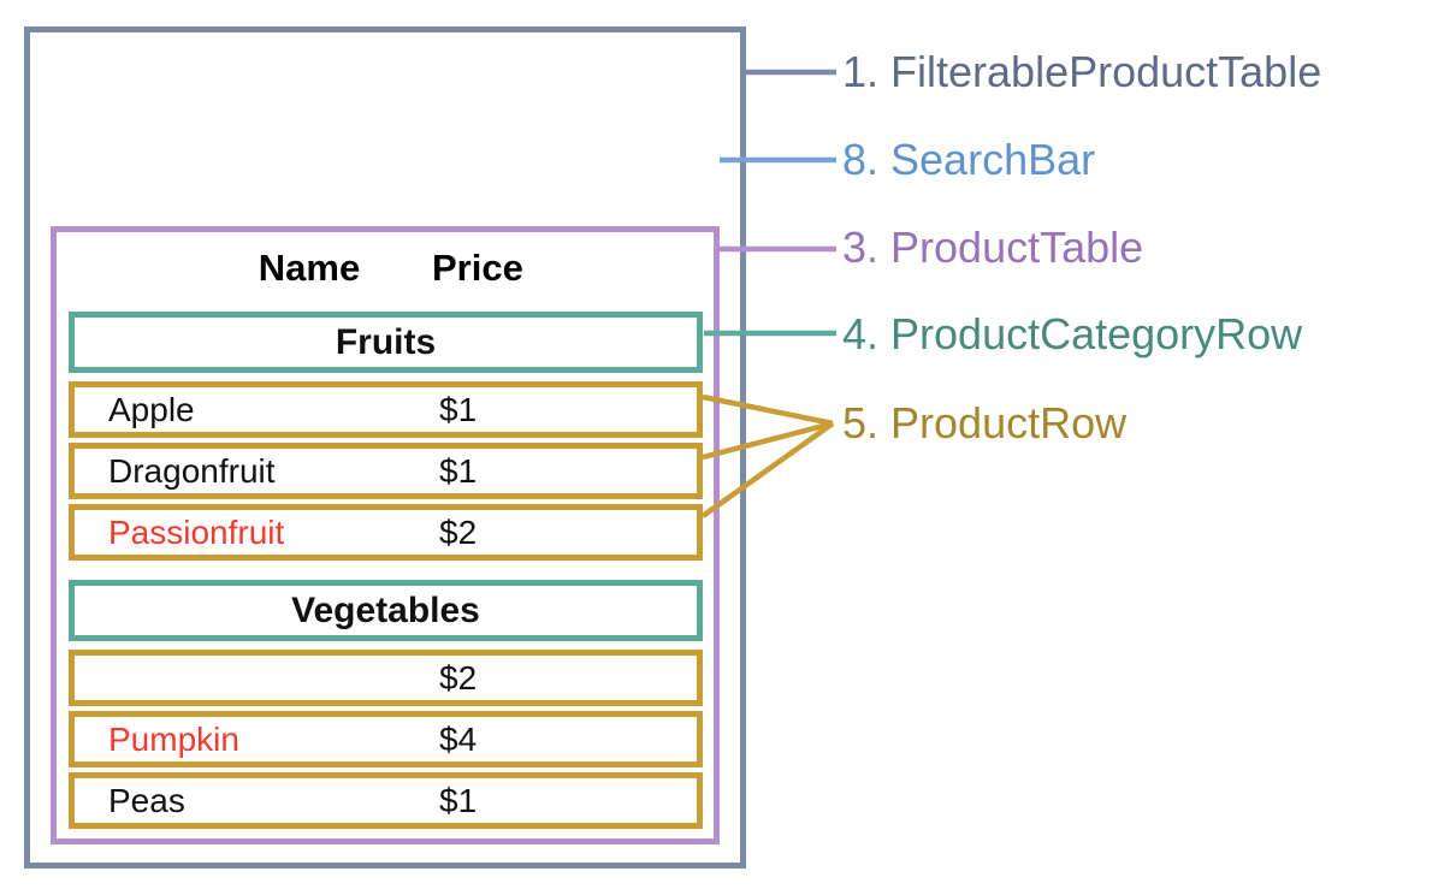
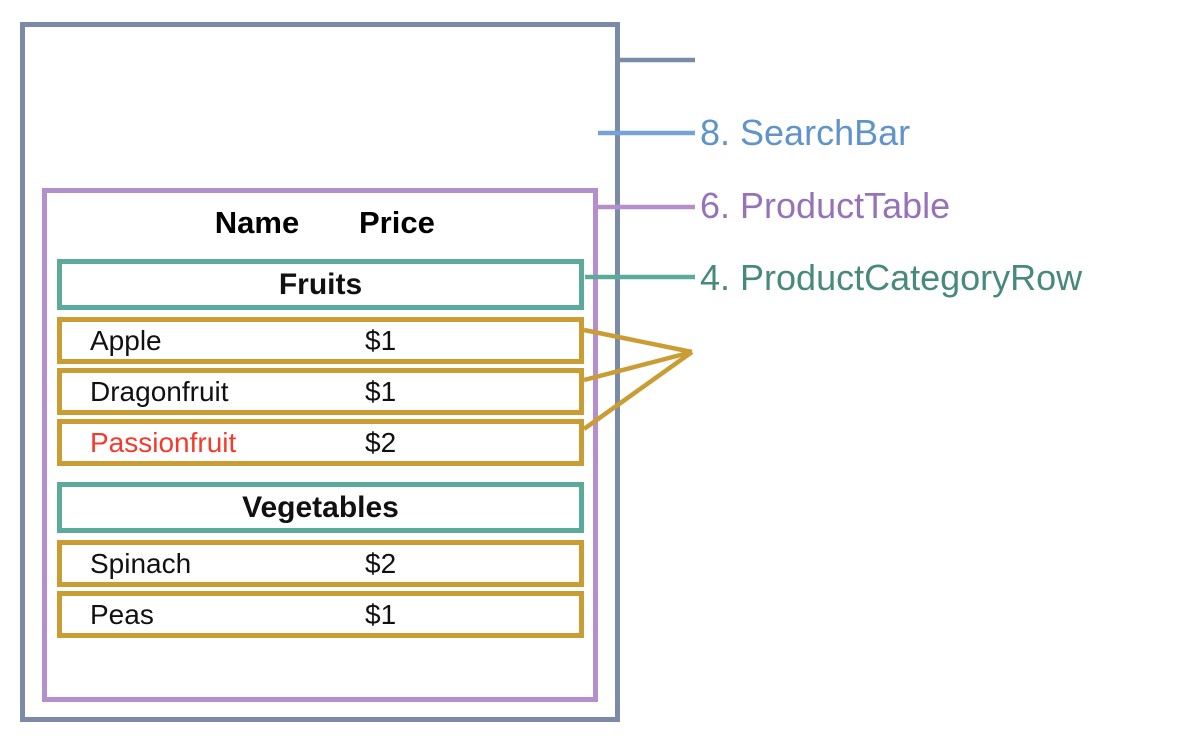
  Name
  Price
  Fruits
  Apple
  $1
  Dragonfruit
  $1
  Passionfruit
  $2
  Vegetables
+ Spinach
  $2
- Pumpkin
- $4
  Peas
  $1
- 1. FilterableProductTable
  8. SearchBar
- 3. ProductTable
+ 6. ProductTable
  4. ProductCategoryRow
- 5. ProductRow
